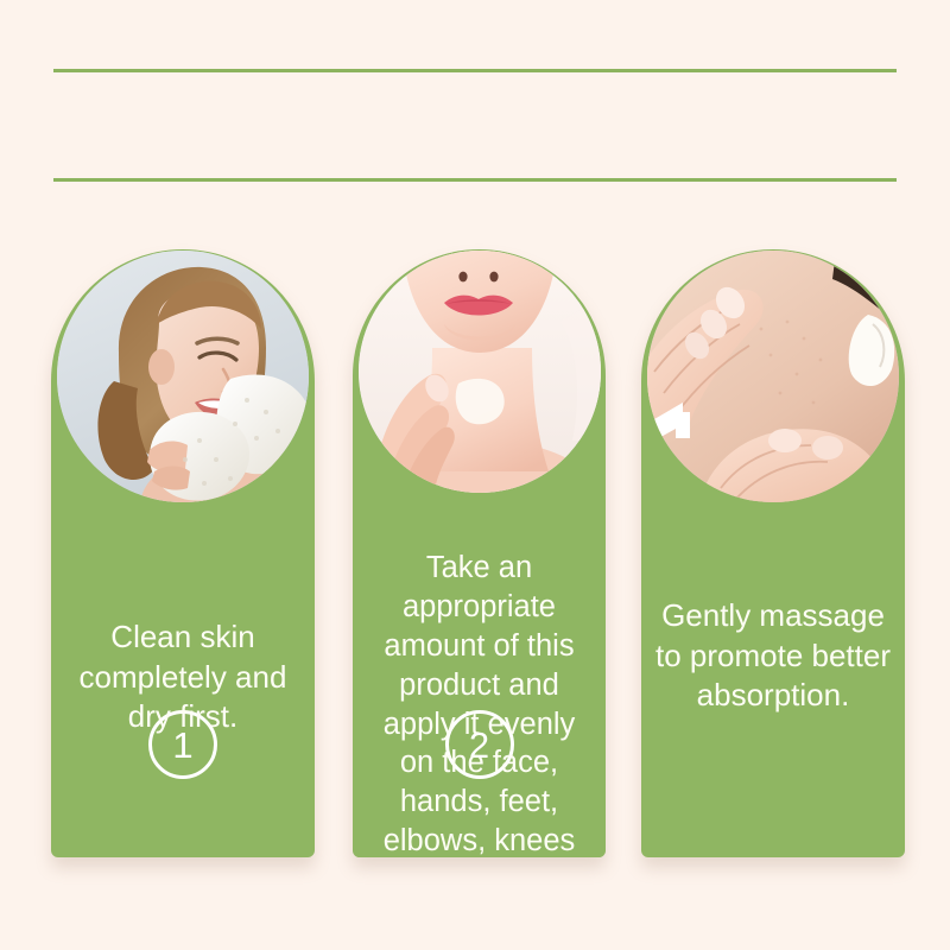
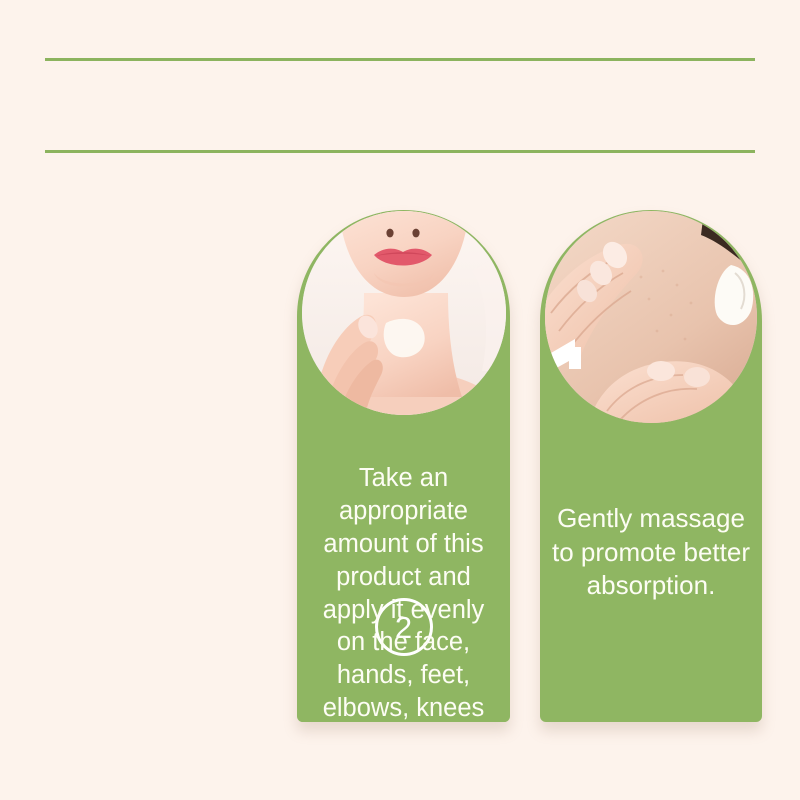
- 1
- Clean skin completely and dry first.
  2
  Take an appropriate amount of this product and apply it evenly on the face, hands, feet, elbows, knees
  Gently massage to promote better absorption.
